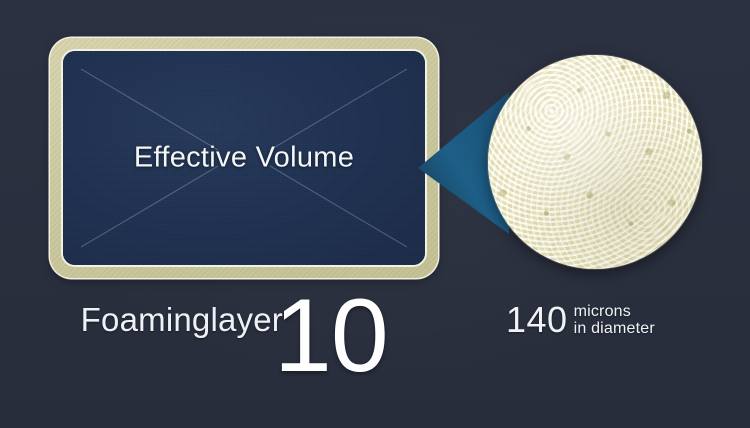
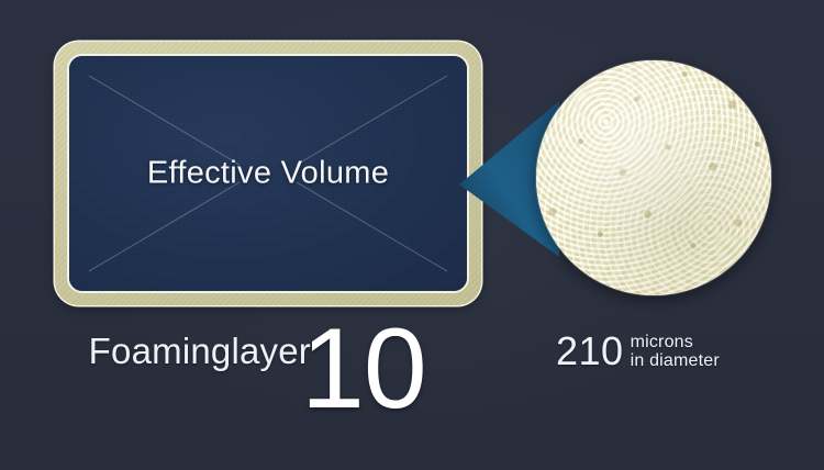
  Effective Volume
  Foaminglayer
  10
- 140
+ 210
  microns
  in diameter
